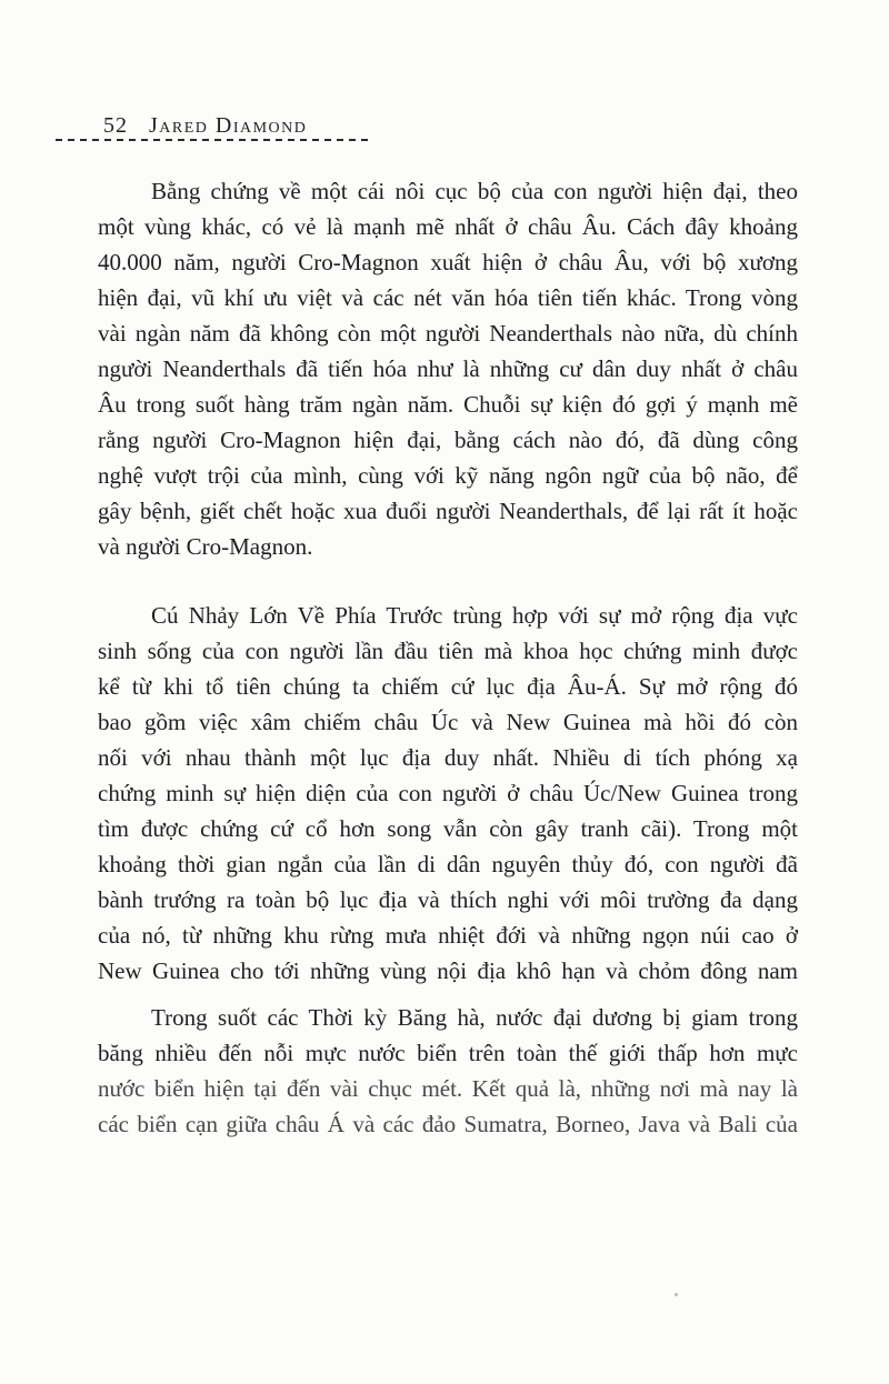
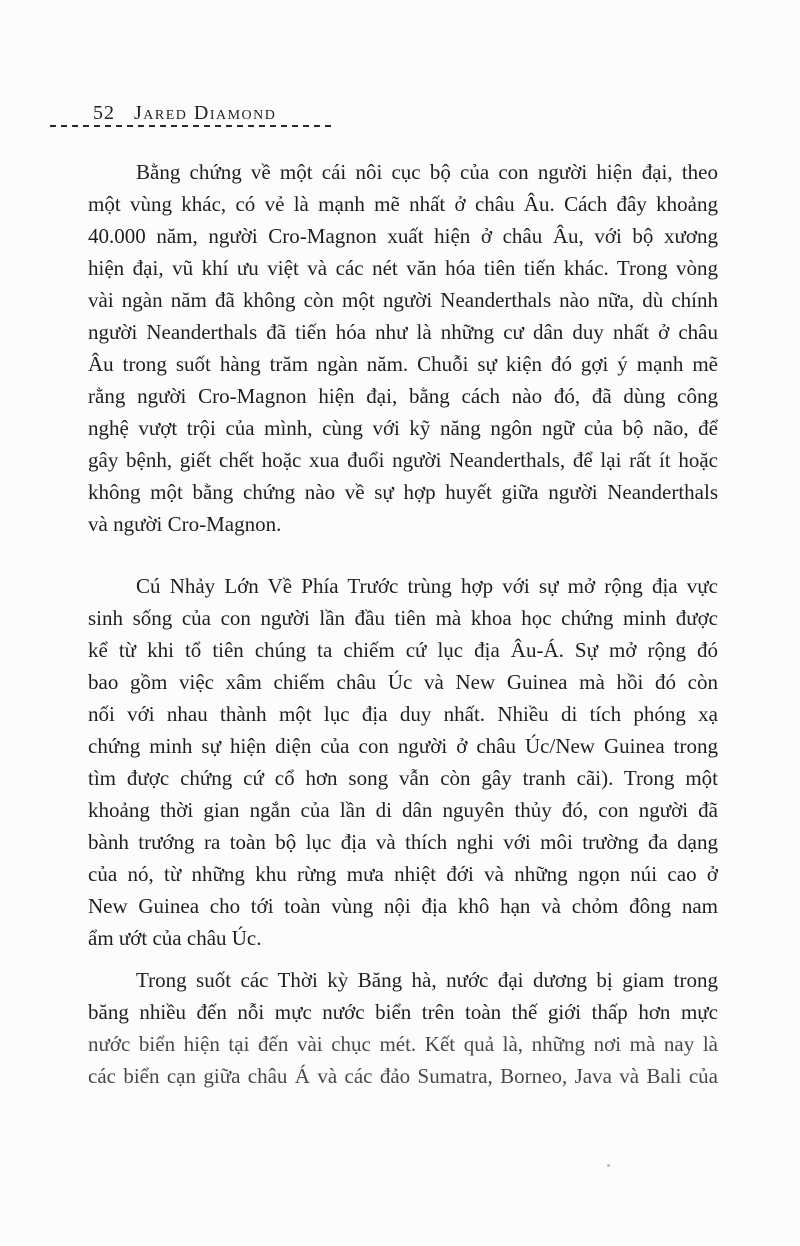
  52 Jared Diamond
  Bằng chứng về một cái nôi cục bộ của con người hiện đại, theo
  một vùng khác, có vẻ là mạnh mẽ nhất ở châu Âu. Cách đây khoảng
  40.000 năm, người Cro-Magnon xuất hiện ở châu Âu, với bộ xương
  hiện đại, vũ khí ưu việt và các nét văn hóa tiên tiến khác. Trong vòng
  vài ngàn năm đã không còn một người Neanderthals nào nữa, dù chính
  người Neanderthals đã tiến hóa như là những cư dân duy nhất ở châu
  Âu trong suốt hàng trăm ngàn năm. Chuỗi sự kiện đó gợi ý mạnh mẽ
  rằng người Cro-Magnon hiện đại, bằng cách nào đó, đã dùng công
  nghệ vượt trội của mình, cùng với kỹ năng ngôn ngữ của bộ não, để
  gây bệnh, giết chết hoặc xua đuổi người Neanderthals, để lại rất ít hoặc
+ không một bằng chứng nào về sự hợp huyết giữa người Neanderthals
  và người Cro-Magnon.
  Cú Nhảy Lớn Về Phía Trước trùng hợp với sự mở rộng địa vực
  sinh sống của con người lần đầu tiên mà khoa học chứng minh được
  kể từ khi tổ tiên chúng ta chiếm cứ lục địa Âu-Á. Sự mở rộng đó
  bao gồm việc xâm chiếm châu Úc và New Guinea mà hồi đó còn
  nối với nhau thành một lục địa duy nhất. Nhiều di tích phóng xạ
  chứng minh sự hiện diện của con người ở châu Úc/New Guinea trong
  tìm được chứng cứ cổ hơn song vẫn còn gây tranh cãi). Trong một
  khoảng thời gian ngắn của lần di dân nguyên thủy đó, con người đã
  bành trướng ra toàn bộ lục địa và thích nghi với môi trường đa dạng
  của nó, từ những khu rừng mưa nhiệt đới và những ngọn núi cao ở
- New Guinea cho tới những vùng nội địa khô hạn và chỏm đông nam
+ New Guinea cho tới toàn vùng nội địa khô hạn và chỏm đông nam
+ ẩm ướt của châu Úc.
  Trong suốt các Thời kỳ Băng hà, nước đại dương bị giam trong
  băng nhiều đến nỗi mực nước biển trên toàn thế giới thấp hơn mực
  nước biển hiện tại đến vài chục mét. Kết quả là, những nơi mà nay là
  các biển cạn giữa châu Á và các đảo Sumatra, Borneo, Java và Bali của
